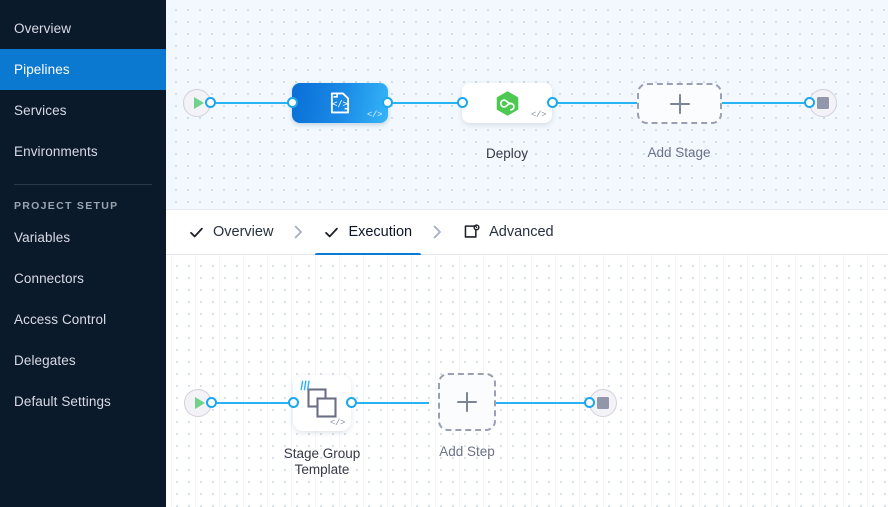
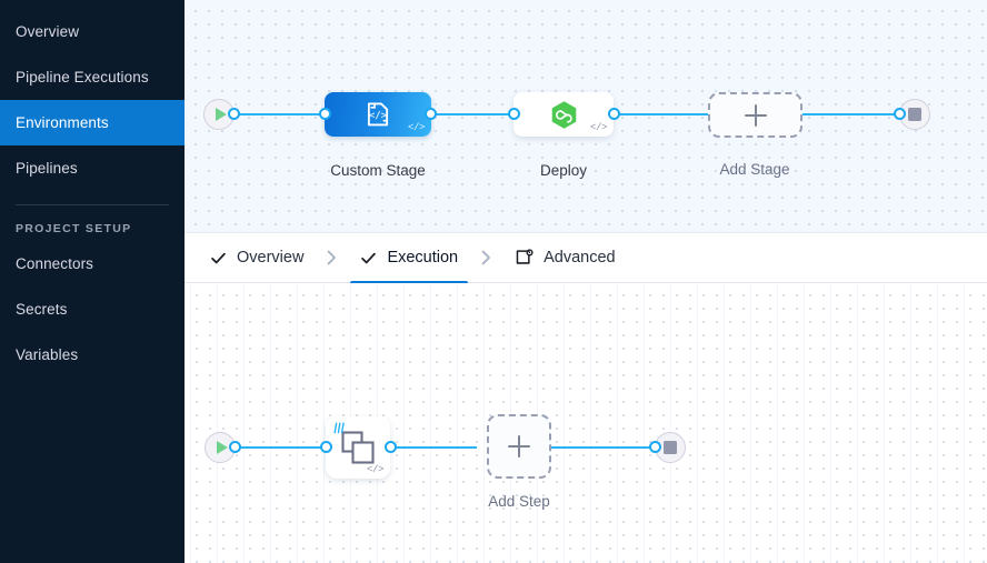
  Overview
+ Pipeline Executions
- Pipelines
+ Environments
- Services
- Environments
+ Pipelines
  PROJECT SETUP
- Variables
+ Connectors
+ Secrets
- Connectors
+ Variables
- Access Control
- Delegates
- Default Settings
  </>
  </>
+ Custom Stage
  </>
  Deploy
  Add Stage
  Overview
  Execution
  Advanced
  </>
- Stage Group
- Template
  Add Step
